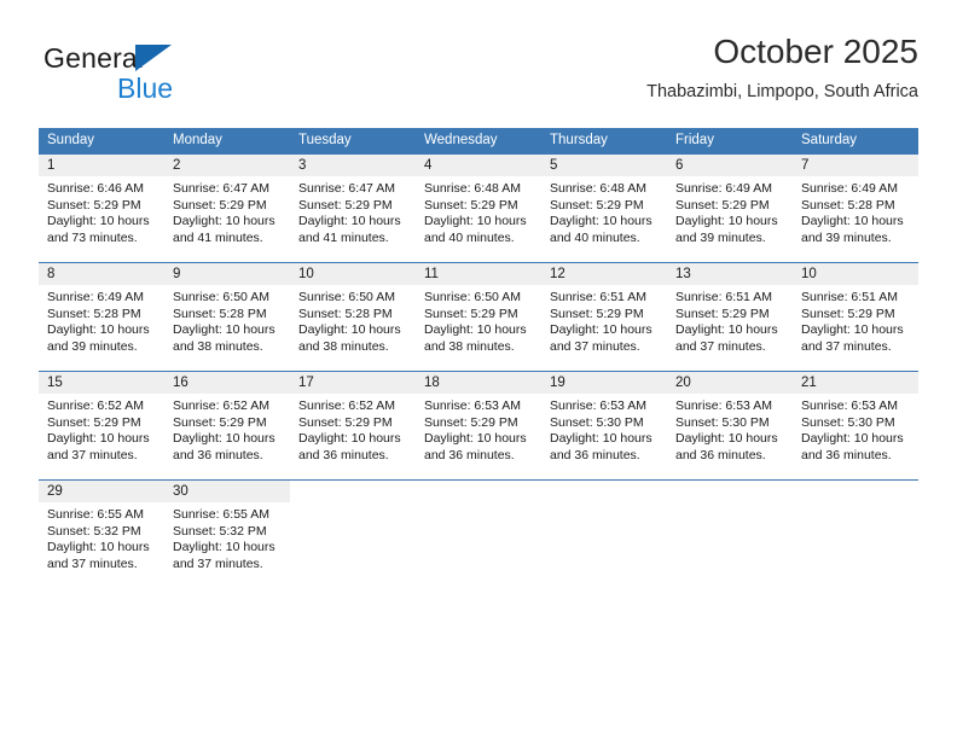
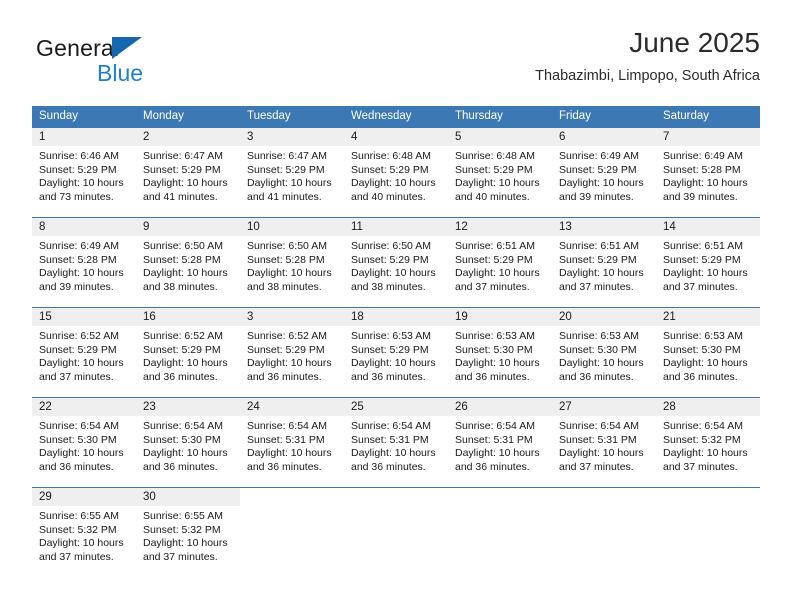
  General
  Blue
- October 2025
+ June 2025
  Thabazimbi, Limpopo, South Africa
  Sunday	Monday	Tuesday	Wednesday	Thursday	Friday	Saturday
  1Sunrise: 6:46 AMSunset: 5:29 PMDaylight: 10 hoursand 73 minutes.	2Sunrise: 6:47 AMSunset: 5:29 PMDaylight: 10 hoursand 41 minutes.	3Sunrise: 6:47 AMSunset: 5:29 PMDaylight: 10 hoursand 41 minutes.	4Sunrise: 6:48 AMSunset: 5:29 PMDaylight: 10 hoursand 40 minutes.	5Sunrise: 6:48 AMSunset: 5:29 PMDaylight: 10 hoursand 40 minutes.	6Sunrise: 6:49 AMSunset: 5:29 PMDaylight: 10 hoursand 39 minutes.	7Sunrise: 6:49 AMSunset: 5:28 PMDaylight: 10 hoursand 39 minutes.
- 8Sunrise: 6:49 AMSunset: 5:28 PMDaylight: 10 hoursand 39 minutes.	9Sunrise: 6:50 AMSunset: 5:28 PMDaylight: 10 hoursand 38 minutes.	10Sunrise: 6:50 AMSunset: 5:28 PMDaylight: 10 hoursand 38 minutes.	11Sunrise: 6:50 AMSunset: 5:29 PMDaylight: 10 hoursand 38 minutes.	12Sunrise: 6:51 AMSunset: 5:29 PMDaylight: 10 hoursand 37 minutes.	13Sunrise: 6:51 AMSunset: 5:29 PMDaylight: 10 hoursand 37 minutes.	10Sunrise: 6:51 AMSunset: 5:29 PMDaylight: 10 hoursand 37 minutes.
+ 8Sunrise: 6:49 AMSunset: 5:28 PMDaylight: 10 hoursand 39 minutes.	9Sunrise: 6:50 AMSunset: 5:28 PMDaylight: 10 hoursand 38 minutes.	10Sunrise: 6:50 AMSunset: 5:28 PMDaylight: 10 hoursand 38 minutes.	11Sunrise: 6:50 AMSunset: 5:29 PMDaylight: 10 hoursand 38 minutes.	12Sunrise: 6:51 AMSunset: 5:29 PMDaylight: 10 hoursand 37 minutes.	13Sunrise: 6:51 AMSunset: 5:29 PMDaylight: 10 hoursand 37 minutes.	14Sunrise: 6:51 AMSunset: 5:29 PMDaylight: 10 hoursand 37 minutes.
- 15Sunrise: 6:52 AMSunset: 5:29 PMDaylight: 10 hoursand 37 minutes.	16Sunrise: 6:52 AMSunset: 5:29 PMDaylight: 10 hoursand 36 minutes.	17Sunrise: 6:52 AMSunset: 5:29 PMDaylight: 10 hoursand 36 minutes.	18Sunrise: 6:53 AMSunset: 5:29 PMDaylight: 10 hoursand 36 minutes.	19Sunrise: 6:53 AMSunset: 5:30 PMDaylight: 10 hoursand 36 minutes.	20Sunrise: 6:53 AMSunset: 5:30 PMDaylight: 10 hoursand 36 minutes.	21Sunrise: 6:53 AMSunset: 5:30 PMDaylight: 10 hoursand 36 minutes.
+ 15Sunrise: 6:52 AMSunset: 5:29 PMDaylight: 10 hoursand 37 minutes.	16Sunrise: 6:52 AMSunset: 5:29 PMDaylight: 10 hoursand 36 minutes.	3Sunrise: 6:52 AMSunset: 5:29 PMDaylight: 10 hoursand 36 minutes.	18Sunrise: 6:53 AMSunset: 5:29 PMDaylight: 10 hoursand 36 minutes.	19Sunrise: 6:53 AMSunset: 5:30 PMDaylight: 10 hoursand 36 minutes.	20Sunrise: 6:53 AMSunset: 5:30 PMDaylight: 10 hoursand 36 minutes.	21Sunrise: 6:53 AMSunset: 5:30 PMDaylight: 10 hoursand 36 minutes.
+ 22Sunrise: 6:54 AMSunset: 5:30 PMDaylight: 10 hoursand 36 minutes.	23Sunrise: 6:54 AMSunset: 5:30 PMDaylight: 10 hoursand 36 minutes.	24Sunrise: 6:54 AMSunset: 5:31 PMDaylight: 10 hoursand 36 minutes.	25Sunrise: 6:54 AMSunset: 5:31 PMDaylight: 10 hoursand 36 minutes.	26Sunrise: 6:54 AMSunset: 5:31 PMDaylight: 10 hoursand 36 minutes.	27Sunrise: 6:54 AMSunset: 5:31 PMDaylight: 10 hoursand 37 minutes.	28Sunrise: 6:54 AMSunset: 5:32 PMDaylight: 10 hoursand 37 minutes.
  29Sunrise: 6:55 AMSunset: 5:32 PMDaylight: 10 hoursand 37 minutes.	30Sunrise: 6:55 AMSunset: 5:32 PMDaylight: 10 hoursand 37 minutes.
